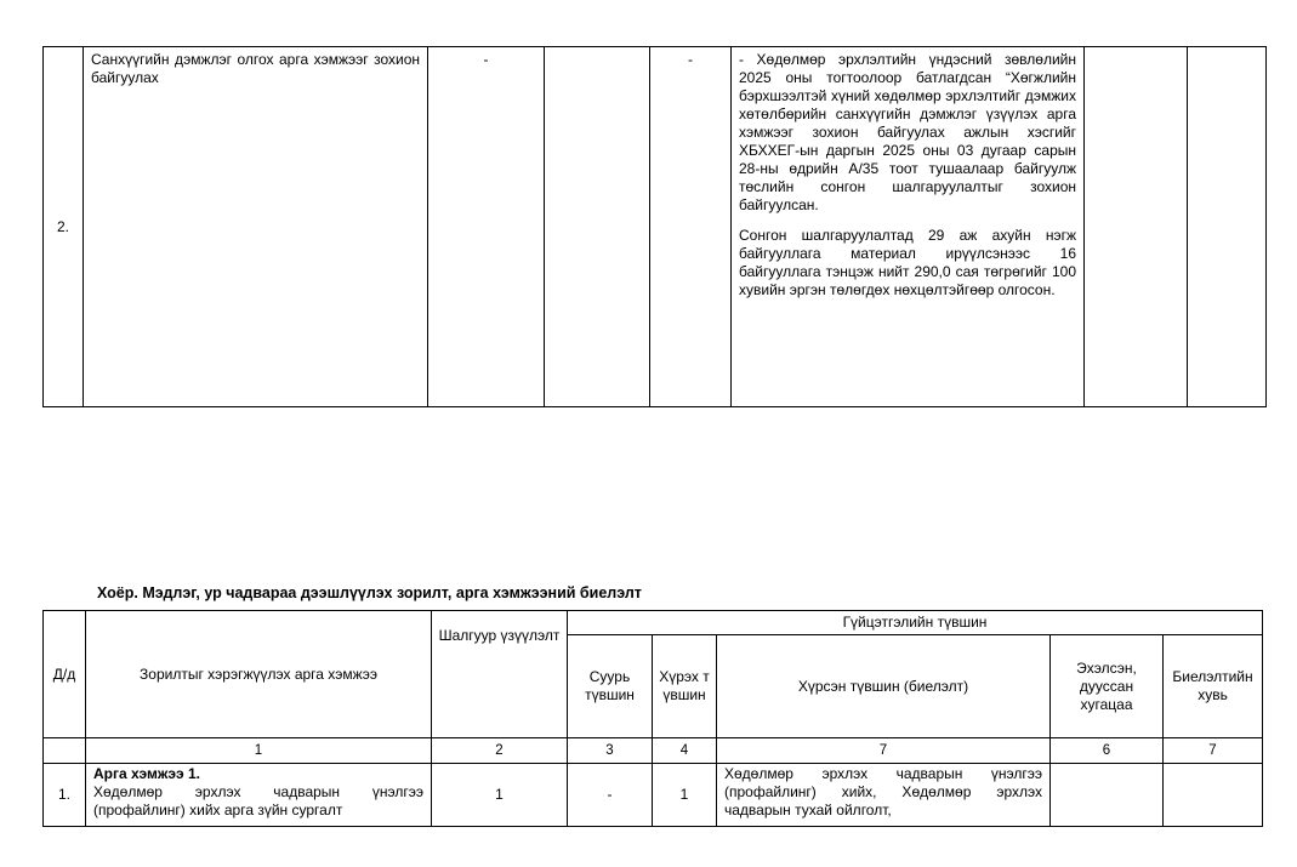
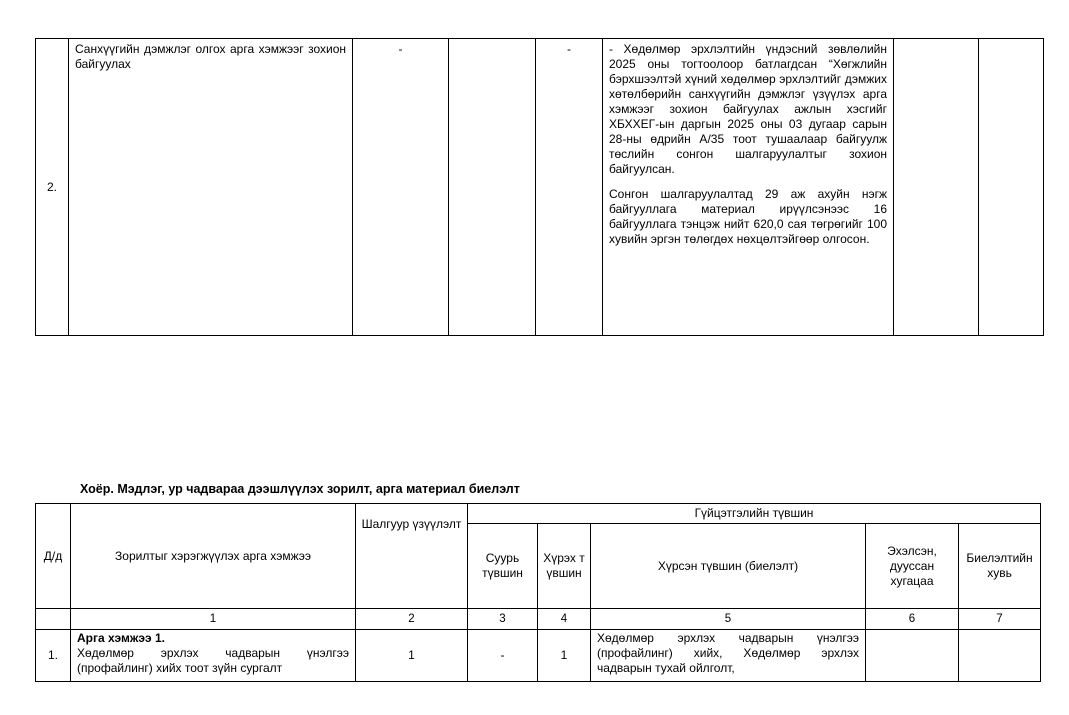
- 2.	Санхүүгийн дэмжлэг олгох арга хэмжээг зохион байгуулах	-		-	- Хөдөлмөр эрхлэлтийн үндэсний зөвлөлийн 2025 оны тогтоолоор батлагдсан “Хөгжлийн бэрхшээлтэй хүний хөдөлмөр эрхлэлтийг дэмжих хөтөлбөрийн санхүүгийн дэмжлэг үзүүлэх арга хэмжээг зохион байгуулах ажлын хэсгийг ХБХХЕГ-ын даргын 2025 оны 03 дугаар сарын 28-ны өдрийн А/35 тоот тушаалаар байгуулж төслийн сонгон шалгаруулалтыг зохион байгуулсан. Сонгон шалгаруулалтад 29 аж ахуйн нэгж байгууллага материал ирүүлсэнээс 16 байгууллага тэнцэж нийт 290,0 сая төгрөгийг 100 хувийн эргэн төлөгдөх нөхцөлтэйгөөр олгосон.
+ 2.	Санхүүгийн дэмжлэг олгох арга хэмжээг зохион байгуулах	-		-	- Хөдөлмөр эрхлэлтийн үндэсний зөвлөлийн 2025 оны тогтоолоор батлагдсан “Хөгжлийн бэрхшээлтэй хүний хөдөлмөр эрхлэлтийг дэмжих хөтөлбөрийн санхүүгийн дэмжлэг үзүүлэх арга хэмжээг зохион байгуулах ажлын хэсгийг ХБХХЕГ-ын даргын 2025 оны 03 дугаар сарын 28-ны өдрийн А/35 тоот тушаалаар байгуулж төслийн сонгон шалгаруулалтыг зохион байгуулсан. Сонгон шалгаруулалтад 29 аж ахуйн нэгж байгууллага материал ирүүлсэнээс 16 байгууллага тэнцэж нийт 620,0 сая төгрөгийг 100 хувийн эргэн төлөгдөх нөхцөлтэйгөөр олгосон.
- Хоёр. Мэдлэг, ур чадвараа дээшлүүлэх зорилт, арга хэмжээний биелэлт
+ Хоёр. Мэдлэг, ур чадвараа дээшлүүлэх зорилт, арга материал биелэлт
  Д/д	Зорилтыг хэрэгжүүлэх арга хэмжээ	Шалгуур үзүүлэлт	Гүйцэтгэлийн түвшин
  Суурь түвшин	Хүрэх түвшин	Хүрсэн түвшин (биелэлт)	Эхэлсэн, дууссан хугацаа	Биелэлтийн хувь
- 	1	2	3	4	7	6	7
+ 	1	2	3	4	5	6	7
- 1.	Арга хэмжээ 1. Хөдөлмөр эрхлэх чадварын үнэлгээ (профайлинг) хийх арга зүйн сургалт	1	-	1	Хөдөлмөр эрхлэх чадварын үнэлгээ (профайлинг) хийх, Хөдөлмөр эрхлэх чадварын тухай ойлголт,
+ 1.	Арга хэмжээ 1. Хөдөлмөр эрхлэх чадварын үнэлгээ (профайлинг) хийх тоот зүйн сургалт	1	-	1	Хөдөлмөр эрхлэх чадварын үнэлгээ (профайлинг) хийх, Хөдөлмөр эрхлэх чадварын тухай ойлголт,
